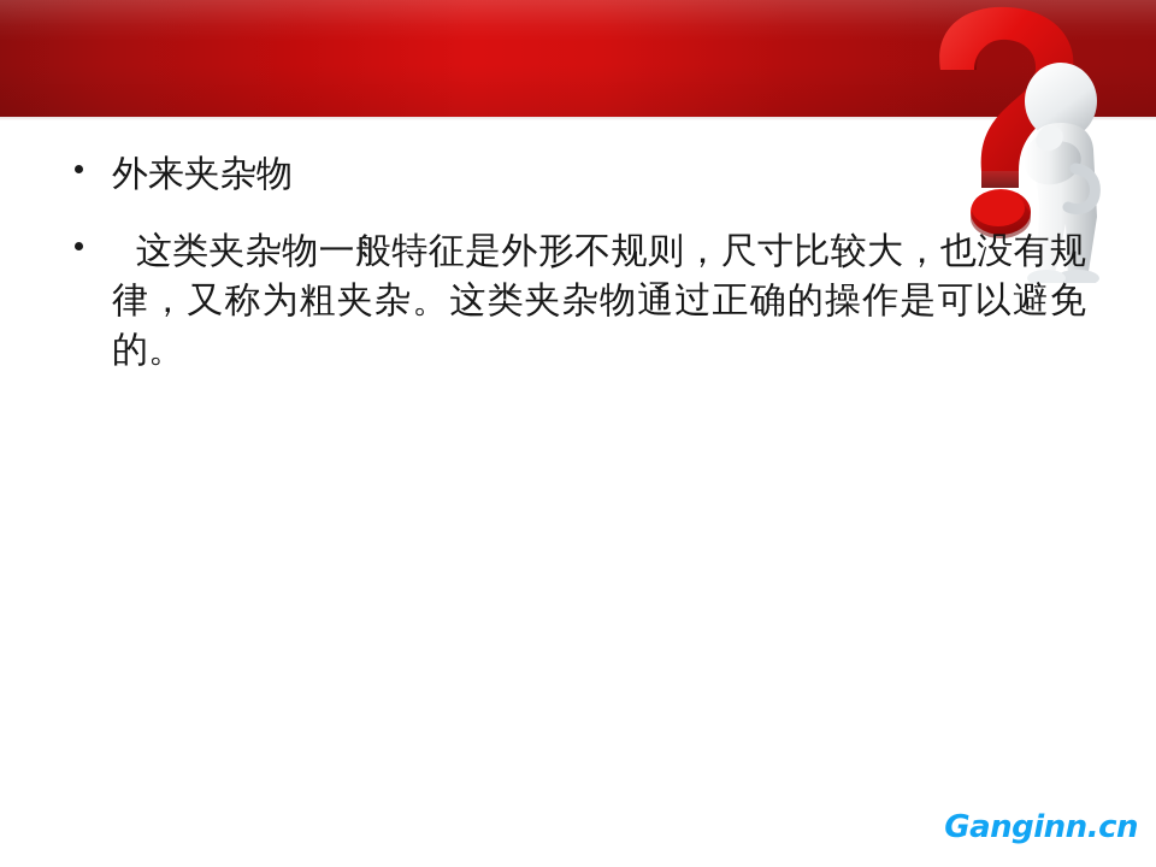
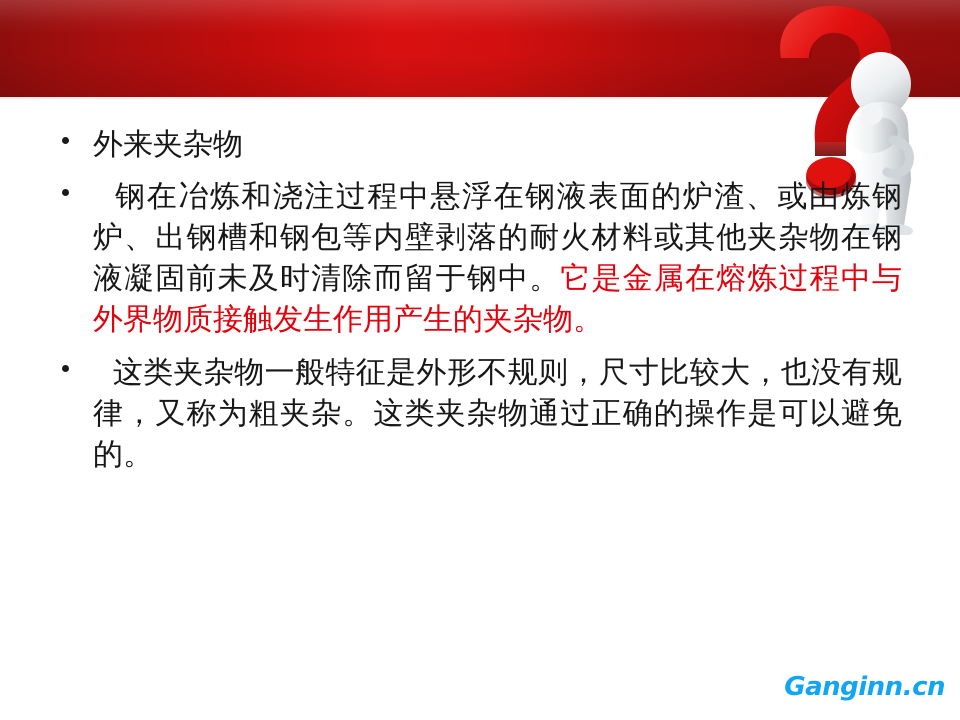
  外来夹杂物
+ 钢在冶炼和浇注过程中悬浮在钢液表面的炉渣、或由炼钢炉、出钢槽和钢包等内壁剥落的耐火材料或其他夹杂物在钢液凝固前未及时清除而留于钢中。它是金属在熔炼过程中与外界物质接触发生作用产生的夹杂物。
  这类夹杂物一般特征是外形不规则，尺寸比较大，也没有规律，又称为粗夹杂。这类夹杂物通过正确的操作是可以避免的。
  Ganginn.cn
